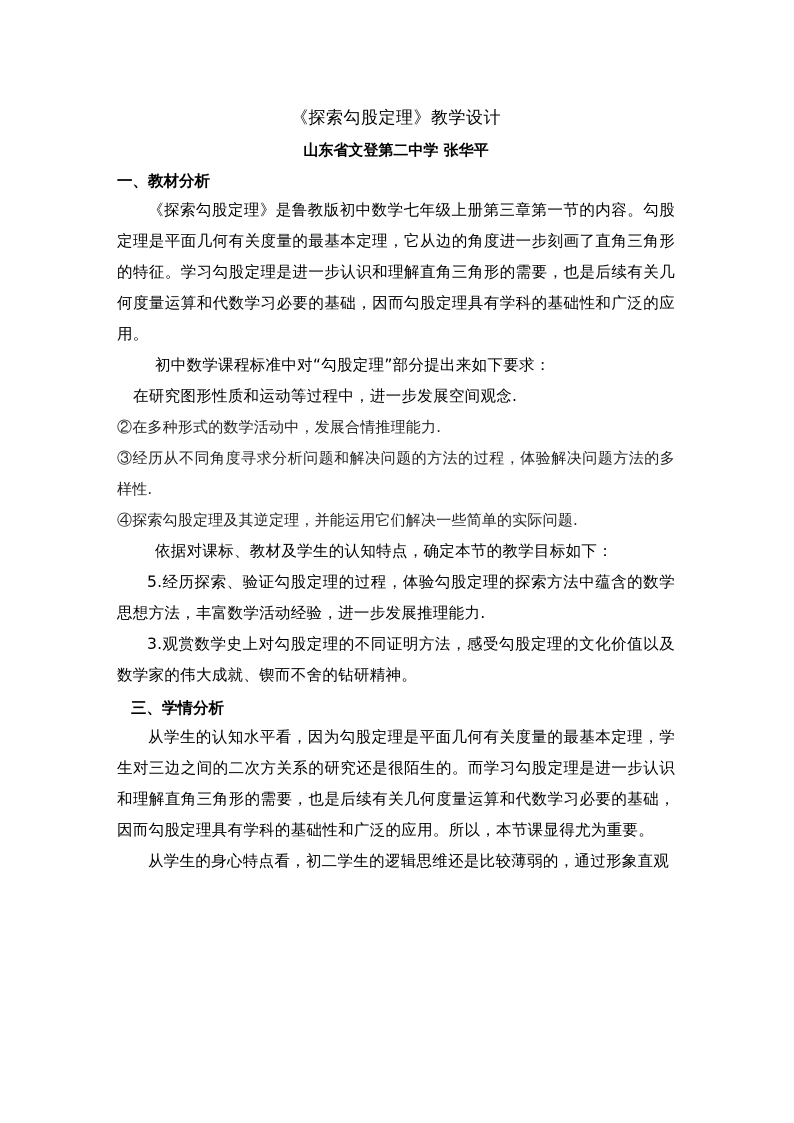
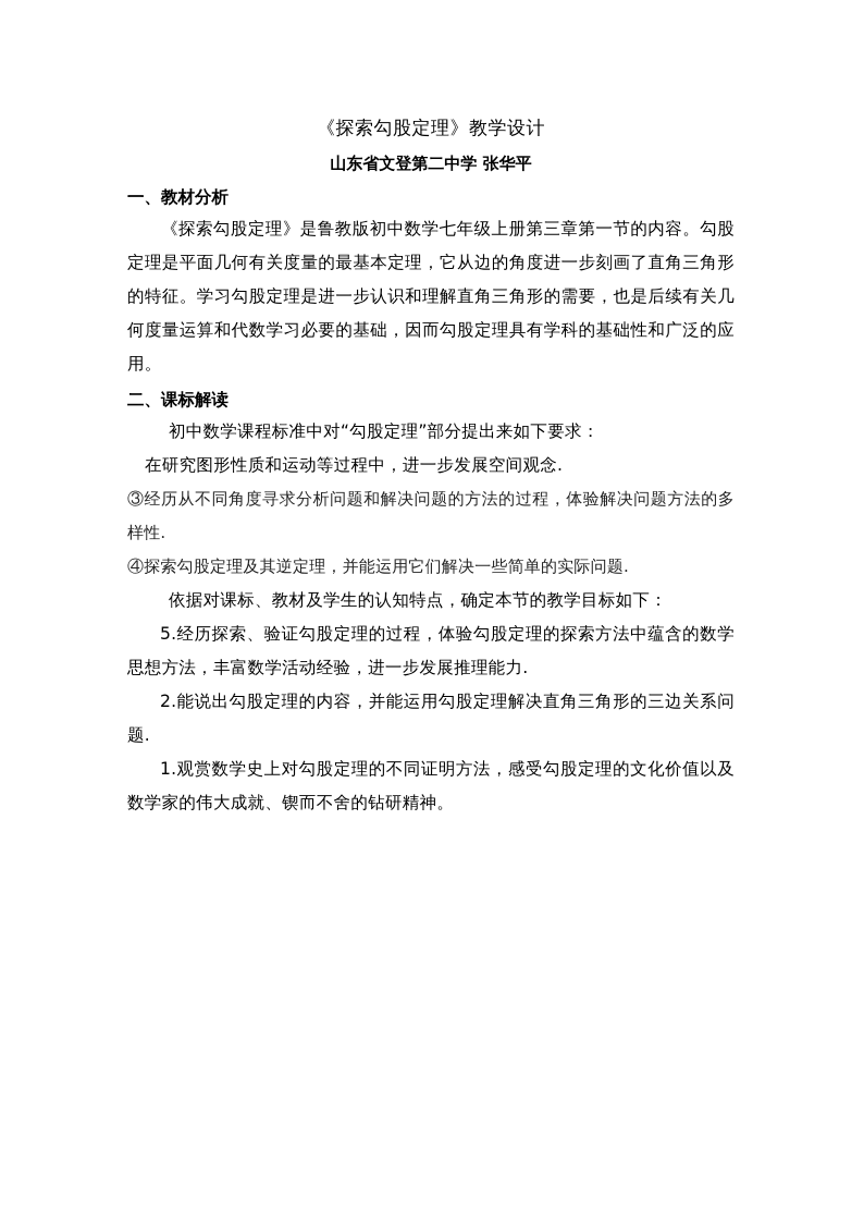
  《探索勾股定理》教学设计
  山东省文登第二中学 张华平
  一、教材分析
  《探索勾股定理》是鲁教版初中数学七年级上册第三章第一节的内容。勾股定理是平面几何有关度量的最基本定理，它从边的角度进一步刻画了直角三角形的特征。学习勾股定理是进一步认识和理解直角三角形的需要，也是后续有关几何度量运算和代数学习必要的基础，因而勾股定理具有学科的基础性和广泛的应用。
+ 二、课标解读
  初中数学课程标准中对“勾股定理”部分提出来如下要求：
  在研究图形性质和运动等过程中，进一步发展空间观念.
- ②在多种形式的数学活动中，发展合情推理能力.
  ③经历从不同角度寻求分析问题和解决问题的方法的过程，体验解决问题方法的多样性.
  ④探索勾股定理及其逆定理，并能运用它们解决一些简单的实际问题.
  依据对课标、教材及学生的认知特点，确定本节的教学目标如下：
  5.经历探索、验证勾股定理的过程，体验勾股定理的探索方法中蕴含的数学思想方法，丰富数学活动经验，进一步发展推理能力.
+ 2.能说出勾股定理的内容，并能运用勾股定理解决直角三角形的三边关系问题.
- 3.观赏数学史上对勾股定理的不同证明方法，感受勾股定理的文化价值以及数学家的伟大成就、锲而不舍的钻研精神。
+ 1.观赏数学史上对勾股定理的不同证明方法，感受勾股定理的文化价值以及数学家的伟大成就、锲而不舍的钻研精神。
- 三、学情分析
- 从学生的认知水平看，因为勾股定理是平面几何有关度量的最基本定理，学生对三边之间的二次方关系的研究还是很陌生的。而学习勾股定理是进一步认识和理解直角三角形的需要，也是后续有关几何度量运算和代数学习必要的基础，因而勾股定理具有学科的基础性和广泛的应用。所以，本节课显得尤为重要。
- 从学生的身心特点看，初二学生的逻辑思维还是比较薄弱的，通过形象直观
